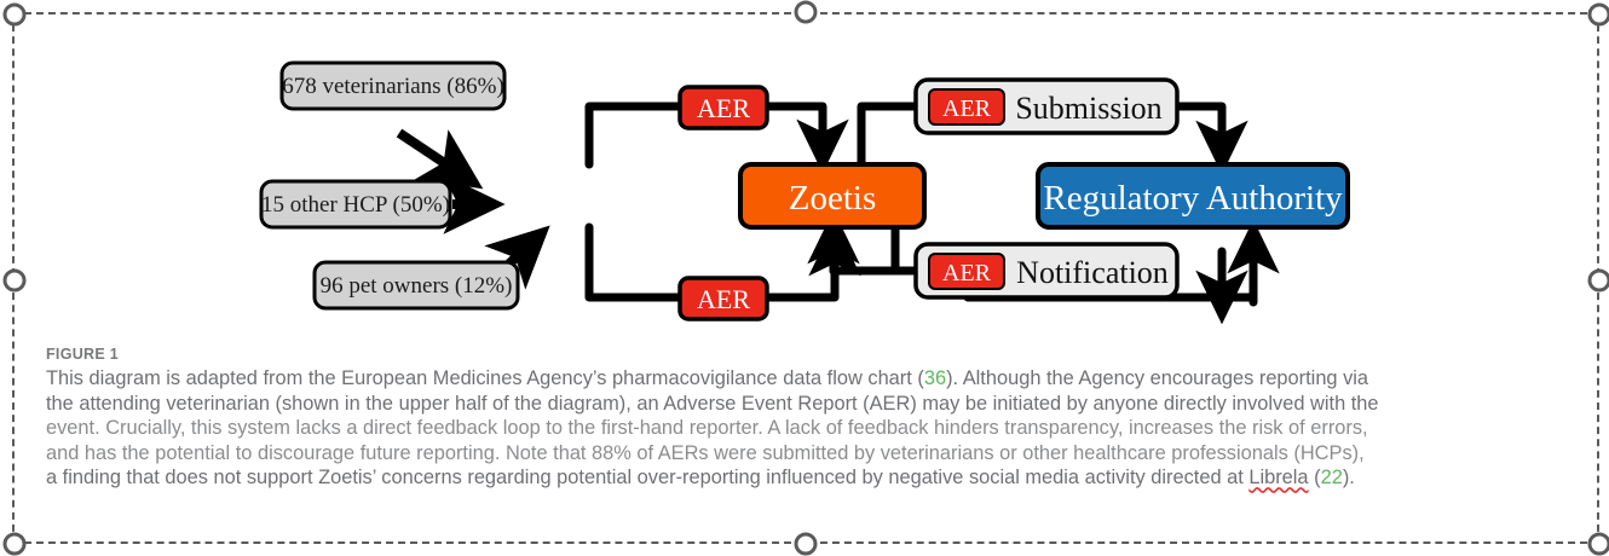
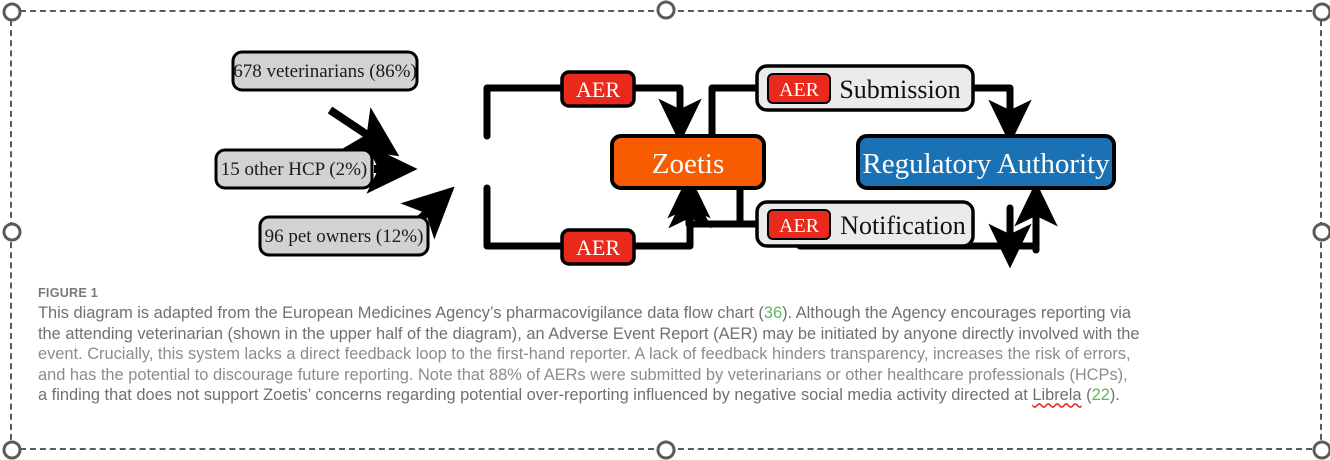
  678 veterinarians (86%)
- 15 other HCP (50%)
+ 15 other HCP (2%)
  96 pet owners (12%)
  Zoetis
  Regulatory Authority
  AER
  AER
  AER
  Submission
  AER
  Notification
  FIGURE 1
  This diagram is adapted from the European Medicines Agency’s pharmacovigilance data flow chart (36). Although the Agency encourages reporting via
  the attending veterinarian (shown in the upper half of the diagram), an Adverse Event Report (AER) may be initiated by anyone directly involved with the
  event. Crucially, this system lacks a direct feedback loop to the first-hand reporter. A lack of feedback hinders transparency, increases the risk of errors,
  and has the potential to discourage future reporting. Note that 88% of AERs were submitted by veterinarians or other healthcare professionals (HCPs),
  a finding that does not support Zoetis’ concerns regarding potential over-reporting influenced by negative social media activity directed at Librela (22).
